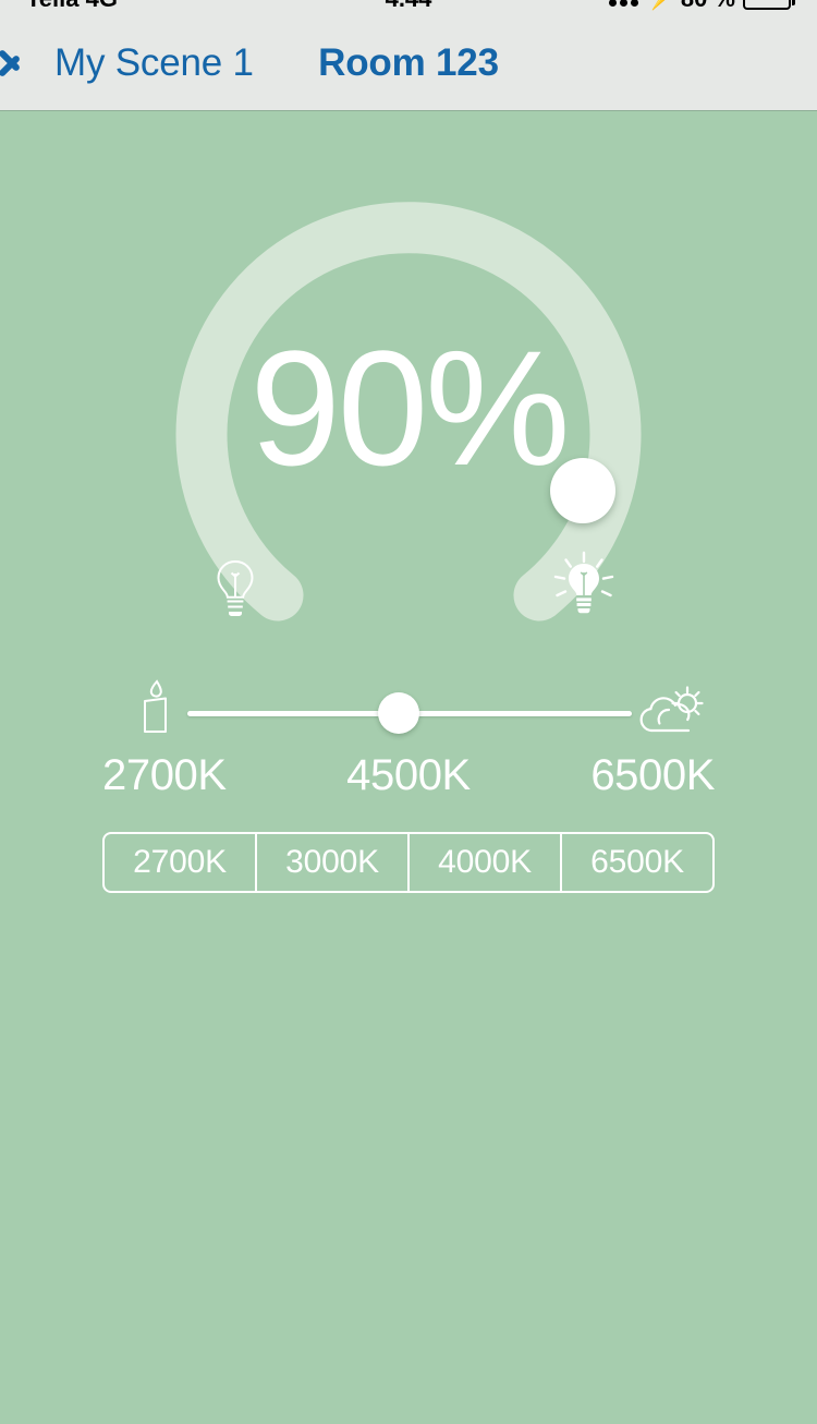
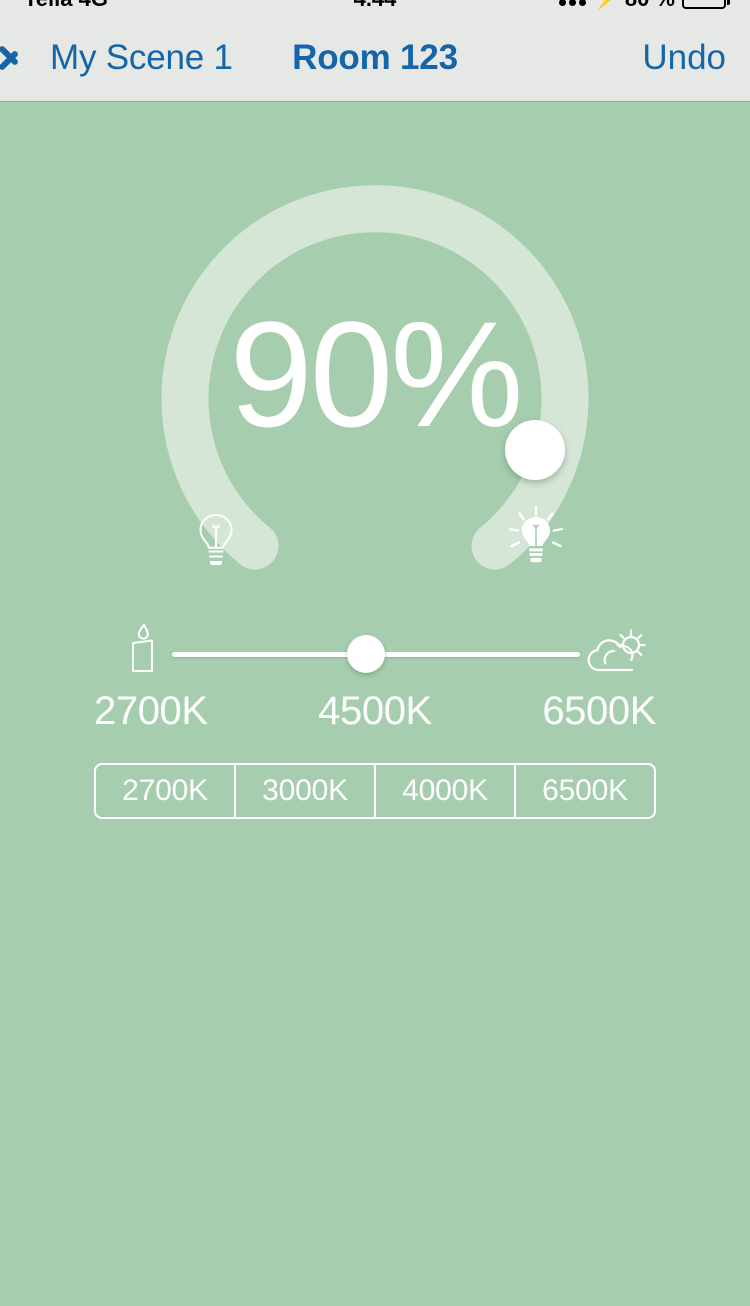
  My Scene 1
  Room 123
+ Undo
  90%
  2700K
  4500K
  6500K
  2700K
  3000K
  4000K
  6500K
